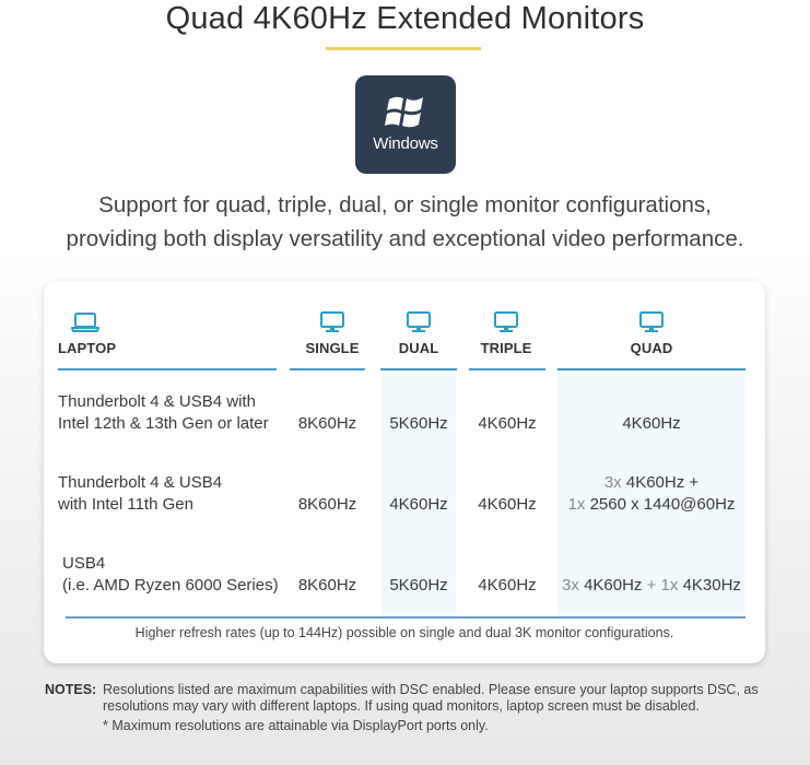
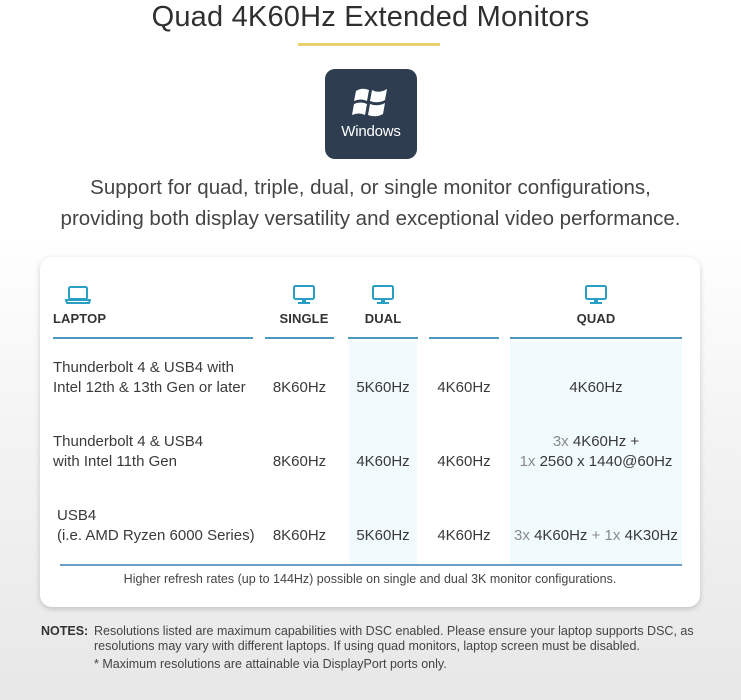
  Quad 4K60Hz Extended Monitors
  Windows
  Support for quad, triple, dual, or single monitor configurations,
  providing both display versatility and exceptional video performance.
  LAPTOP
  SINGLE
  DUAL
- TRIPLE
  QUAD
  Thunderbolt 4 & USB4 with
  Intel 12th & 13th Gen or later
  8K60Hz
  5K60Hz
  4K60Hz
  4K60Hz
  Thunderbolt 4 & USB4
  with Intel 11th Gen
  8K60Hz
  4K60Hz
  4K60Hz
  3x 4K60Hz +
  1x 2560 x 1440@60Hz
  USB4
  (i.e. AMD Ryzen 6000 Series)
  8K60Hz
  5K60Hz
  4K60Hz
  3x 4K60Hz + 1x 4K30Hz
  Higher refresh rates (up to 144Hz) possible on single and dual 3K monitor configurations.
  NOTES:
  Resolutions listed are maximum capabilities with DSC enabled. Please ensure your laptop supports DSC, as resolutions may vary with different laptops. If using quad monitors, laptop screen must be disabled.
  * Maximum resolutions are attainable via DisplayPort ports only.
